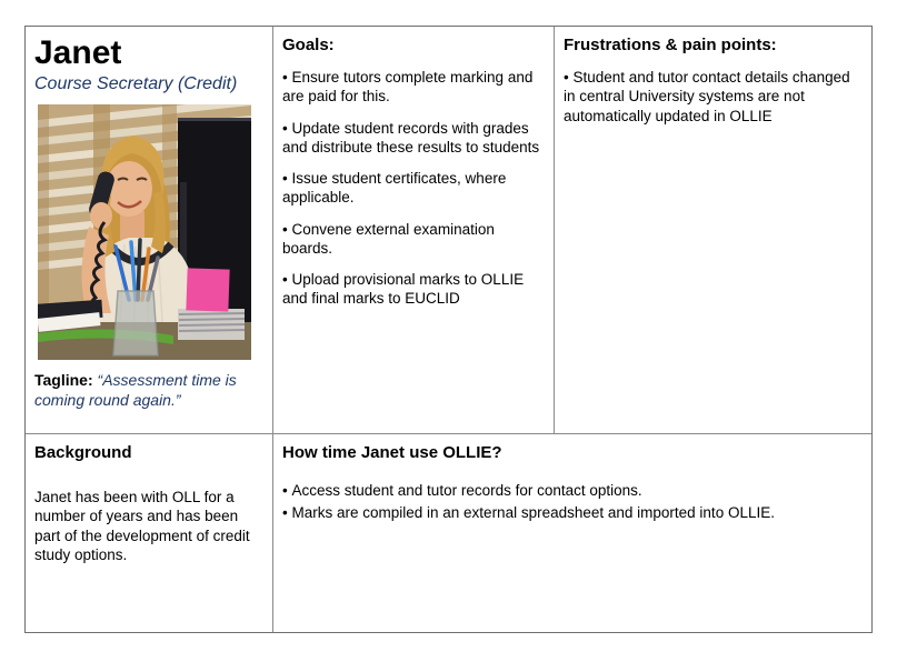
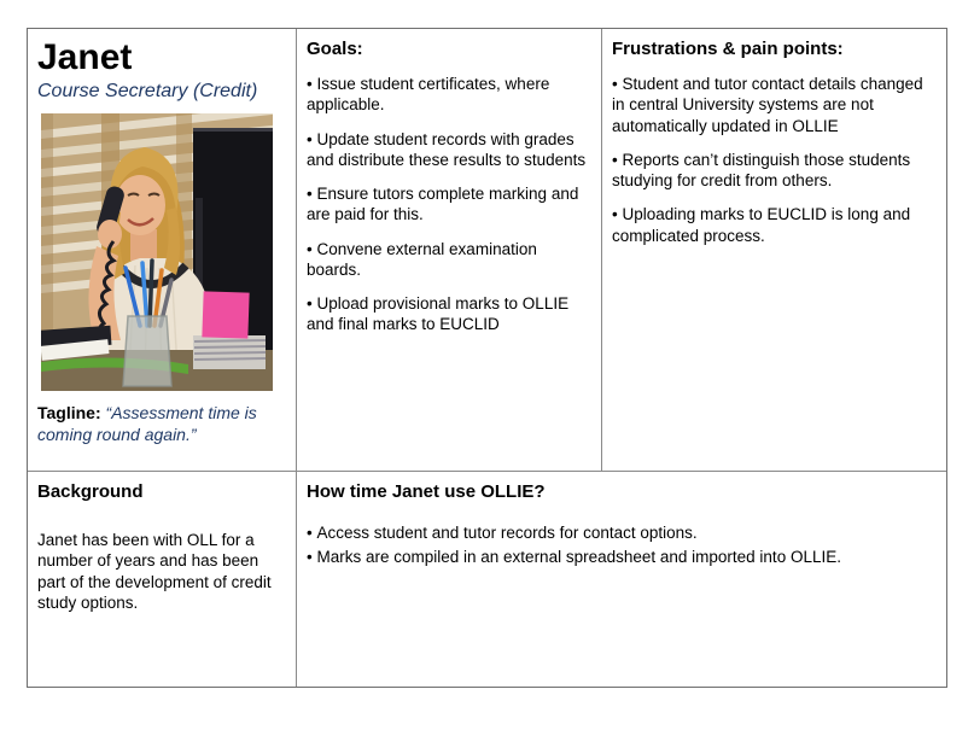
  Janet
  Course Secretary (Credit)
  Tagline: “Assessment time is coming round again.”
  Goals:
- Ensure tutors complete marking and are paid for this.
+ Issue student certificates, where applicable.
  Update student records with grades and distribute these results to students
- Issue student certificates, where applicable.
+ Ensure tutors complete marking and are paid for this.
  Convene external examination boards.
  Upload provisional marks to OLLIE and final marks to EUCLID
  Frustrations & pain points:
  Student and tutor contact details changed in central University systems are not automatically updated in OLLIE
+ Reports can’t distinguish those students studying for credit from others.
+ Uploading marks to EUCLID is long and complicated process.
  Background
  Janet has been with OLL for a number of years and has been part of the development of credit study options.
  How time Janet use OLLIE?
  Access student and tutor records for contact options.
  Marks are compiled in an external spreadsheet and imported into OLLIE.
